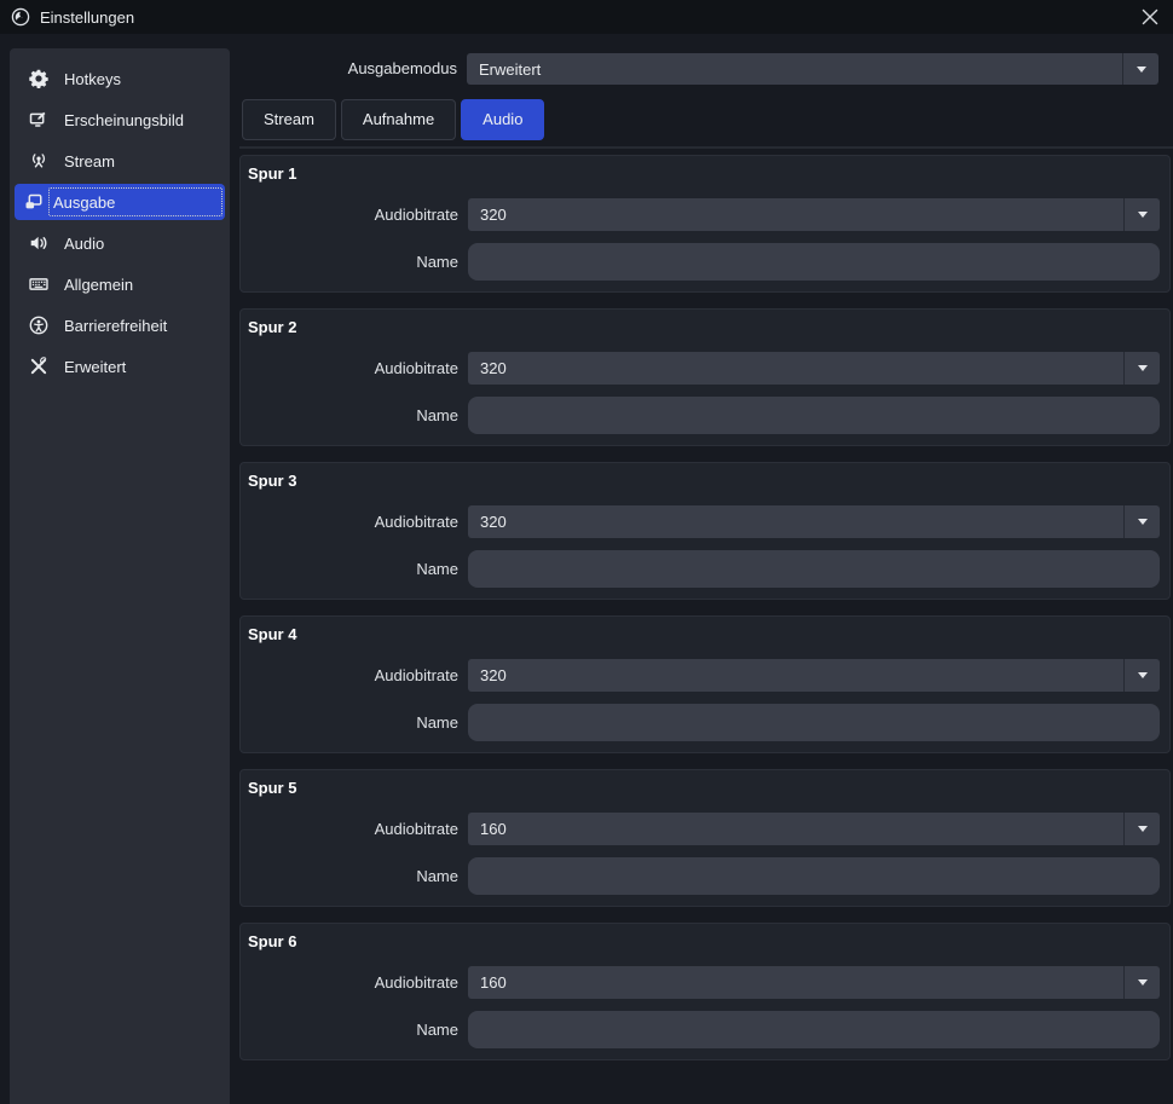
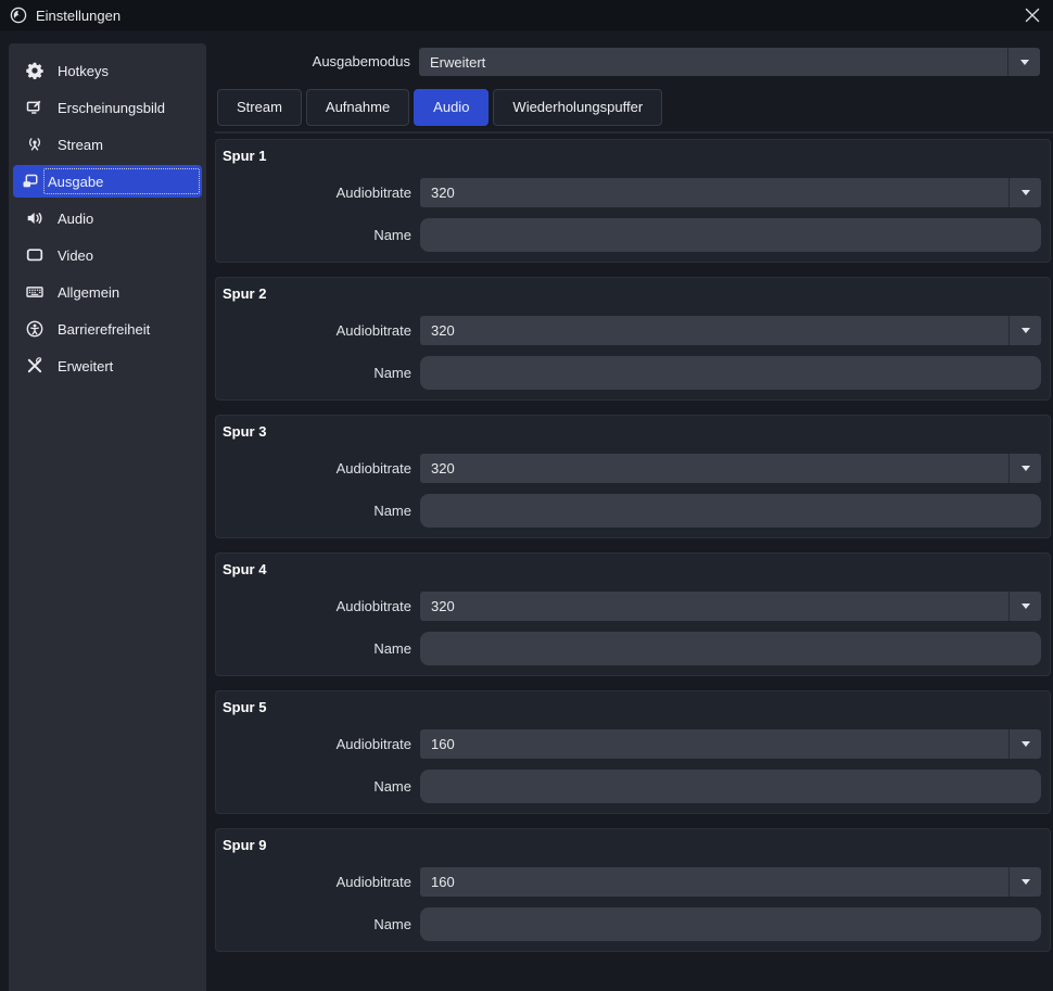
  Einstellungen
  Hotkeys
  Erscheinungsbild
  Stream
  Ausgabe
  Audio
+ Video
  Allgemein
  Barrierefreiheit
  Erweitert
  Ausgabemodus
  Erweitert
  Stream
  Aufnahme
  Audio
+ Wiederholungspuffer
  Spur 1
  Audiobitrate
  320
  Name
  Spur 2
  Audiobitrate
  320
  Name
  Spur 3
  Audiobitrate
  320
  Name
  Spur 4
  Audiobitrate
  320
  Name
  Spur 5
  Audiobitrate
  160
  Name
- Spur 6
+ Spur 9
  Audiobitrate
  160
  Name
